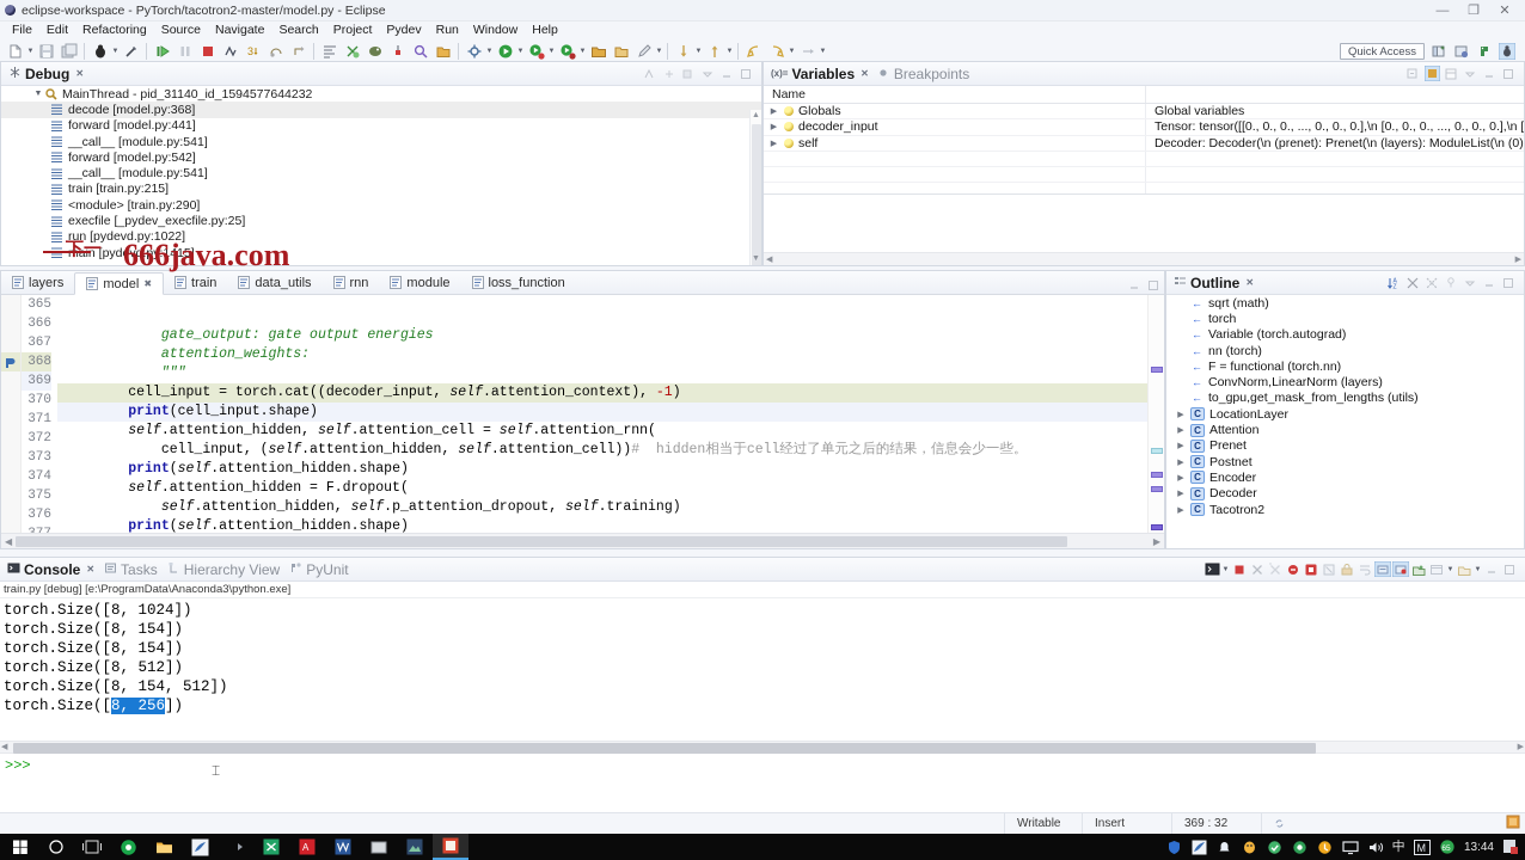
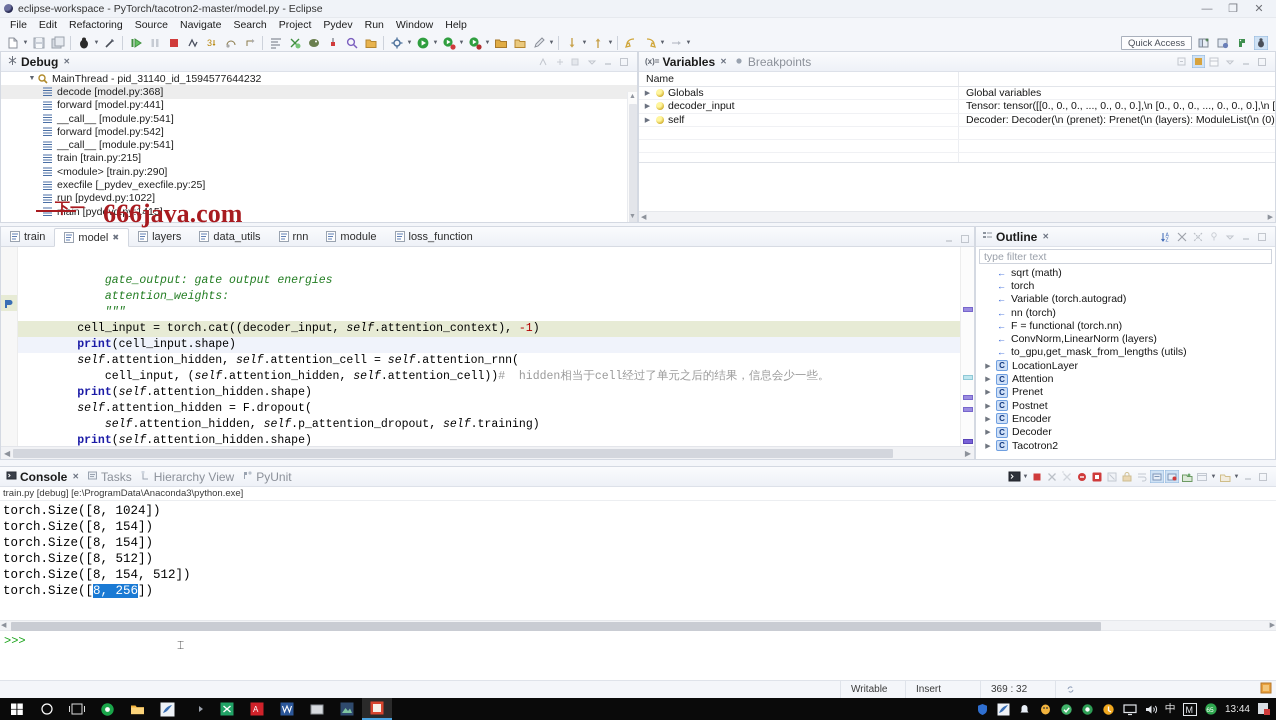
  eclipse-workspace - PyTorch/tacotron2-master/model.py - Eclipse
  —
  ❐
  ✕
  File
  Edit
  Refactoring
  Source
  Navigate
  Search
  Project
  Pydev
  Run
  Window
  Help
  3
  Quick Access
  Debug
  ✕
  MainThread - pid_31140_id_1594577644232
  decode [model.py:368]
  forward [model.py:441]
  __call__ [module.py:541]
  forward [model.py:542]
  __call__ [module.py:541]
  train [train.py:215]
  <module> [train.py:290]
  execfile [_pydev_execfile.py:25]
  run [pydevd.py:1022]
  n [pydevd.py:1415]
  (x)=
  Variables
  ✕
  Breakpoints
  Name
  Globals
  Global variables
  decoder_input
  Tensor: tensor([[0., 0., 0., ..., 0., 0., 0.],\n [0., 0., 0., ..., 0., 0., 0.],\n [
  self
  Decoder: Decoder(\n (prenet): Prenet(\n (layers): ModuleList(\n (0)
- layers
+ train
  model
  ✖
- train
+ layers
  data_utils
  rnn
  module
  loss_function
- 365
- 366
- 367
- 368
- 369
- 370
- 371
- 372
- 373
- 374
- 375
- 376
  gate_output: gate output energies
  attention_weights:
  """
  cell_input = torch.cat((decoder_input, self.attention_context), -1)
  print(cell_input.shape)
  self.attention_hidden, self.attention_cell = self.attention_rnn(
  cell_input, (self.attention_hidden, self.attention_cell))# hidden相当于cell经过了单元之后的结果，信息会少一些。
  print(self.attention_hidden.shape)
  self.attention_hidden = F.dropout(
  self.attention_hidden, self.p_attention_dropout, self.training)
  print(self.attention_hidden.shape)
  ◀
  ▶
  Outline
  ✕
+ type filter text
  ←
  sqrt (math)
  ←
  torch
  ←
  Variable (torch.autograd)
  ←
  nn (torch)
  ←
  F = functional (torch.nn)
  ←
  ConvNorm,LinearNorm (layers)
  ←
  to_gpu,get_mask_from_lengths (utils)
  C
  LocationLayer
  C
  Attention
  C
  Prenet
  C
  Postnet
  C
  Encoder
  C
  Decoder
  C
  Tacotron2
  Console
  ✕
  Tasks
  Hierarchy View
  PyUnit
  train.py [debug] [e:\ProgramData\Anaconda3\python.exe]
  torch.Size([8, 1024])
  torch.Size([8, 154])
  torch.Size([8, 154])
  torch.Size([8, 512])
  torch.Size([8, 154, 512])
  torch.Size([8, 256])
  >>>
  ⌶
  666java.com
  下一
  Writable
  Insert
  369 : 32
  A
  中
  M
  13:44
